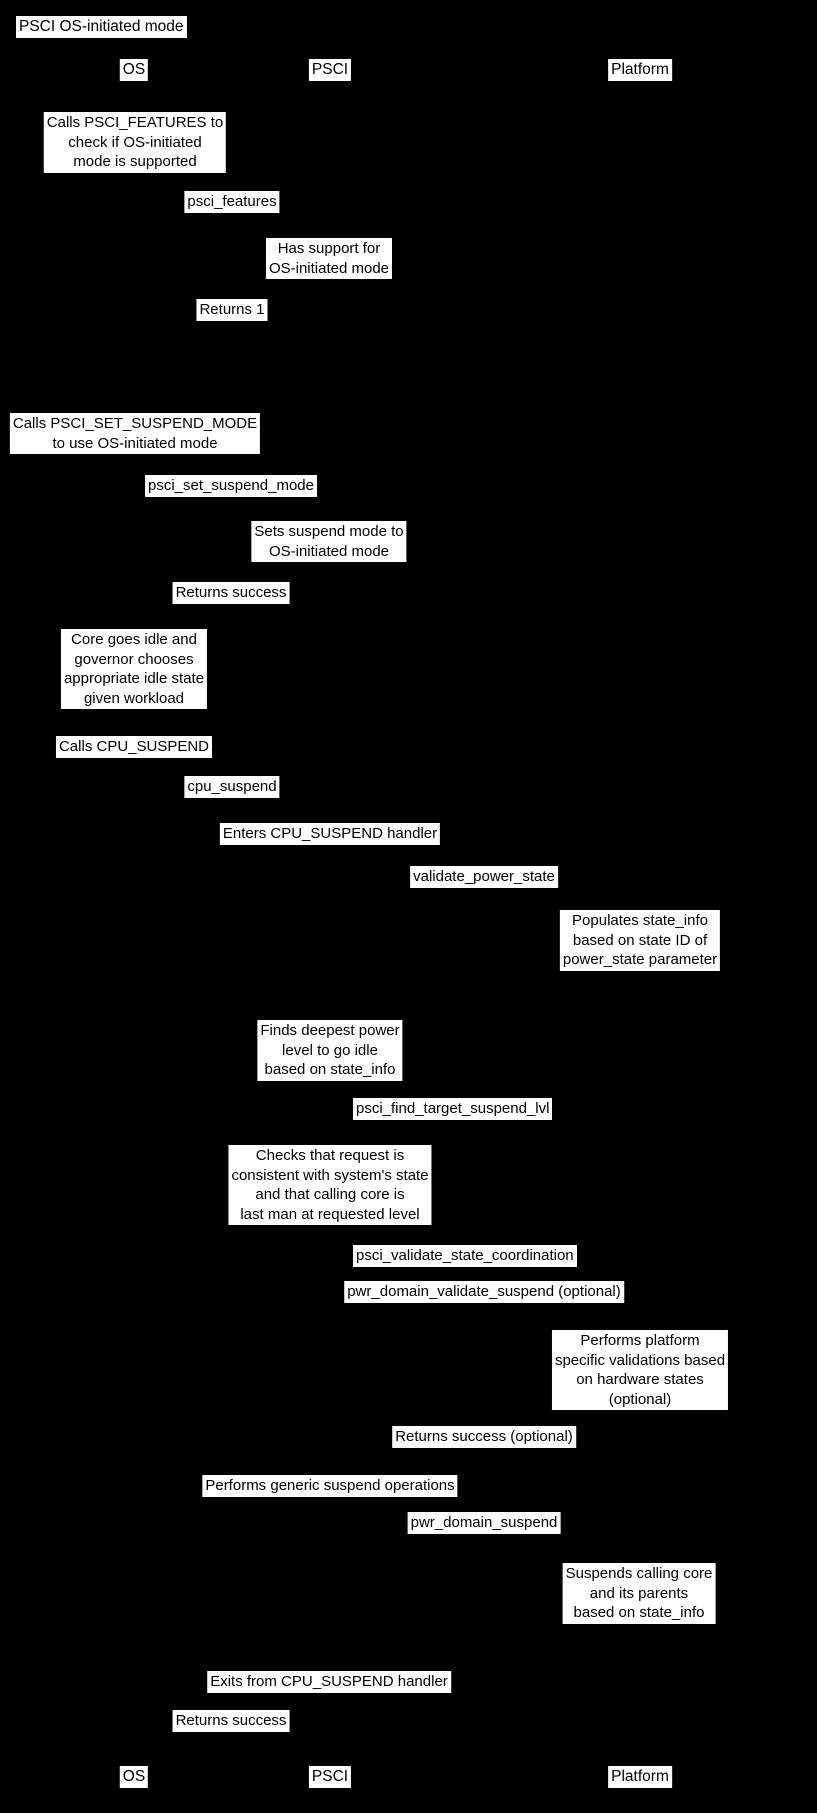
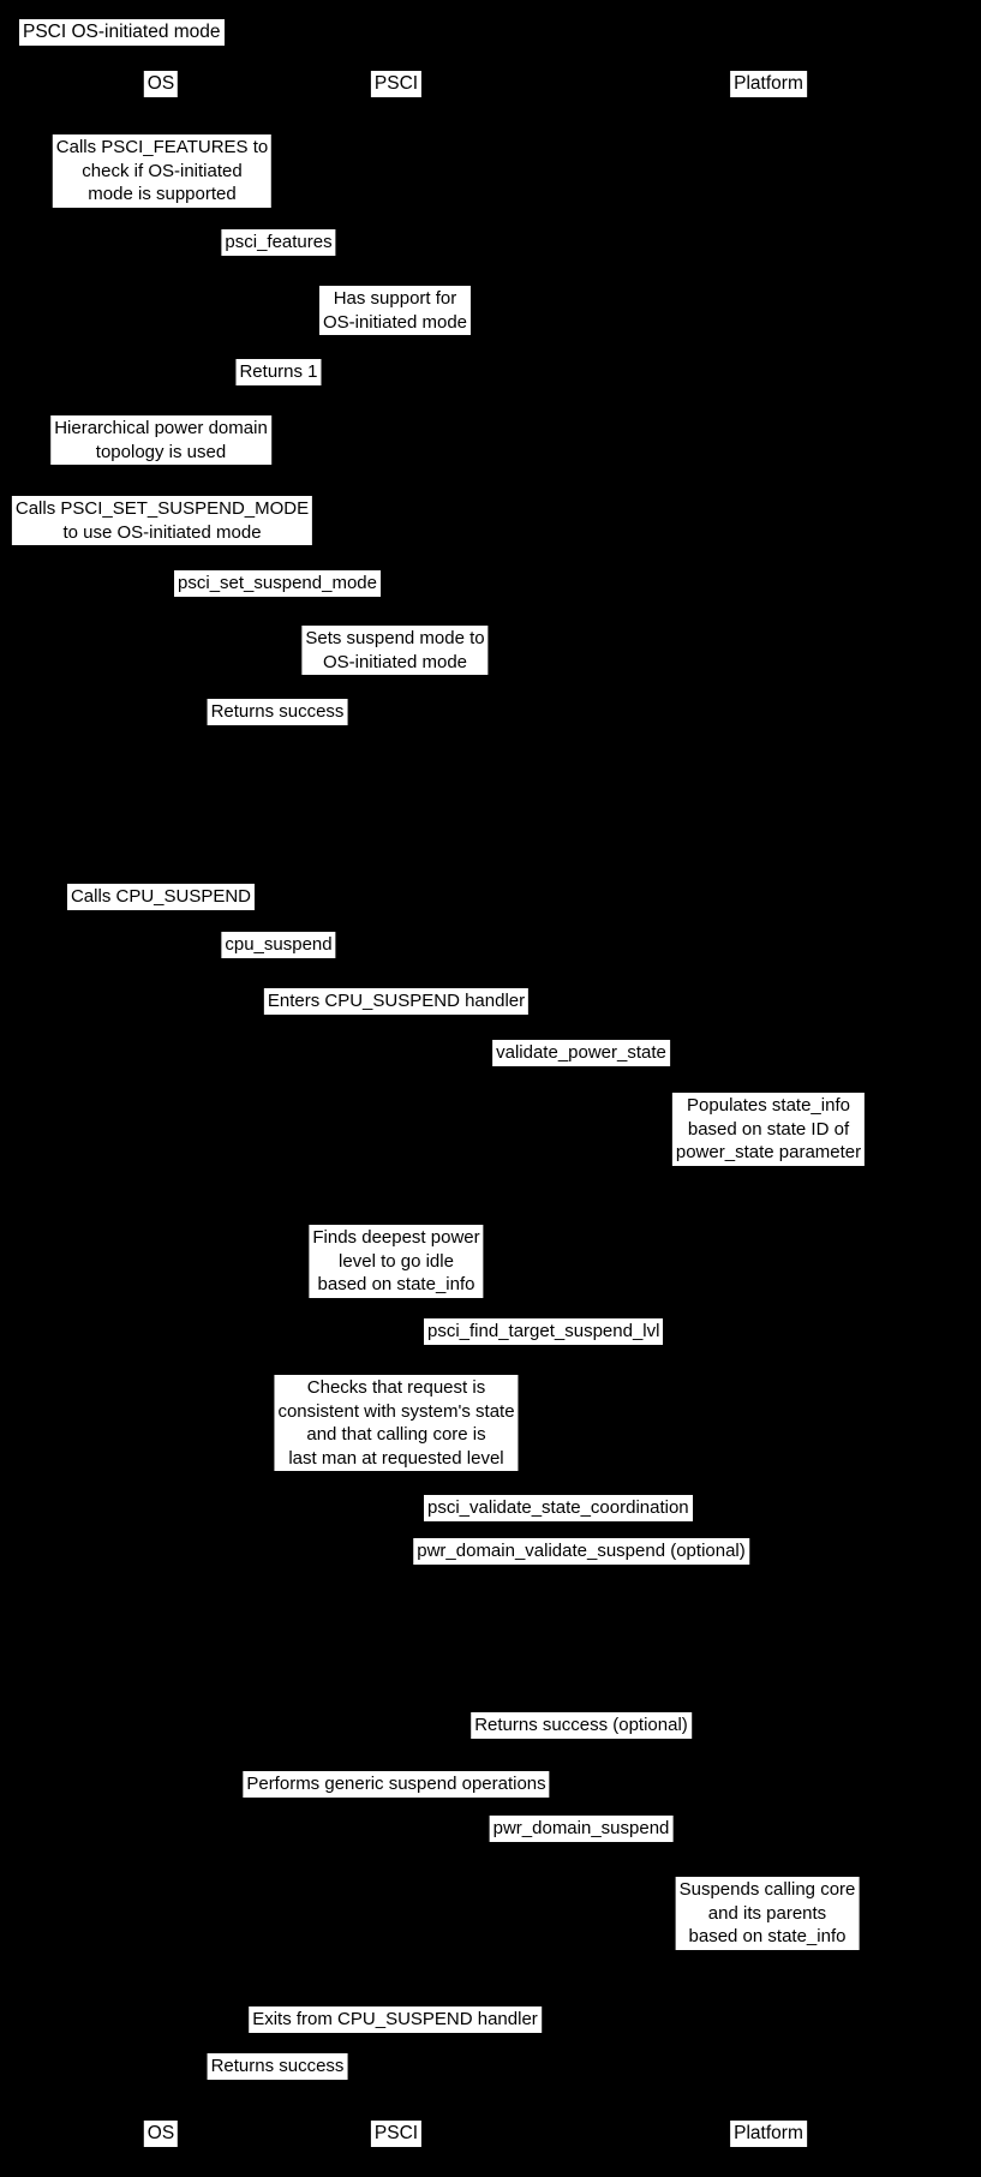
  PSCI OS-initiated mode
  OS
  PSCI
  Platform
  Calls PSCI_FEATURES to
  check if OS-initiated
  mode is supported
  psci_features
  Has support for
  OS-initiated mode
  Returns 1
+ Hierarchical power domain
+ topology is used
  Calls PSCI_SET_SUSPEND_MODE
  to use OS-initiated mode
  psci_set_suspend_mode
  Sets suspend mode to
  OS-initiated mode
  Returns success
- Core goes idle and
- governor chooses
- appropriate idle state
- given workload
  Calls CPU_SUSPEND
  cpu_suspend
  Enters CPU_SUSPEND handler
  validate_power_state
  Populates state_info
  based on state ID of
  power_state parameter
  Finds deepest power
  level to go idle
  based on state_info
  psci_find_target_suspend_lvl
  Checks that request is
  consistent with system's state
  and that calling core is
  last man at requested level
  psci_validate_state_coordination
  pwr_domain_validate_suspend (optional)
- Performs platform
- specific validations based
- on hardware states
- (optional)
  Returns success (optional)
  Performs generic suspend operations
  pwr_domain_suspend
  Suspends calling core
  and its parents
  based on state_info
  Exits from CPU_SUSPEND handler
  Returns success
  OS
  PSCI
  Platform
